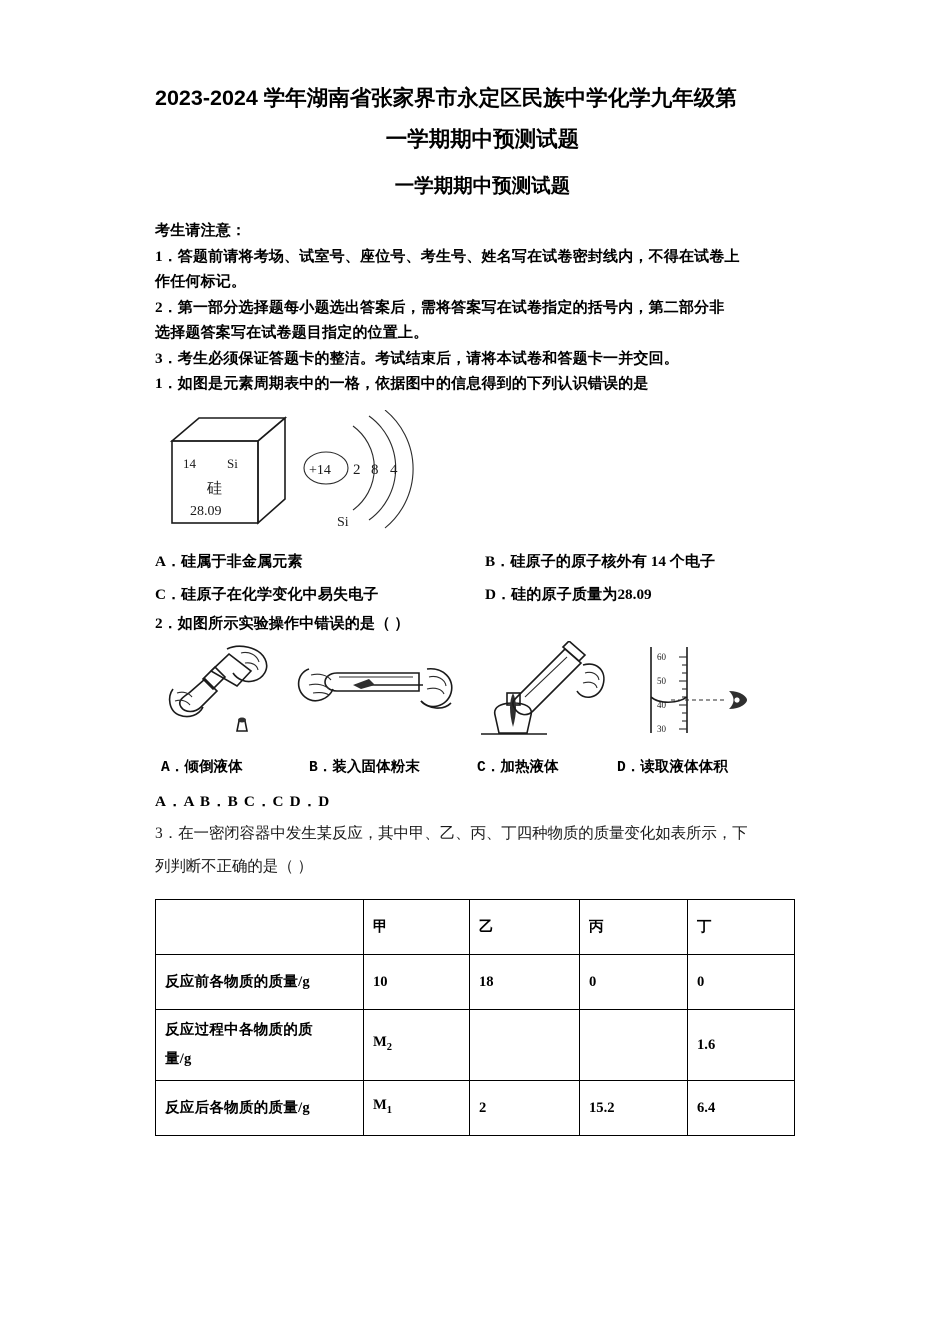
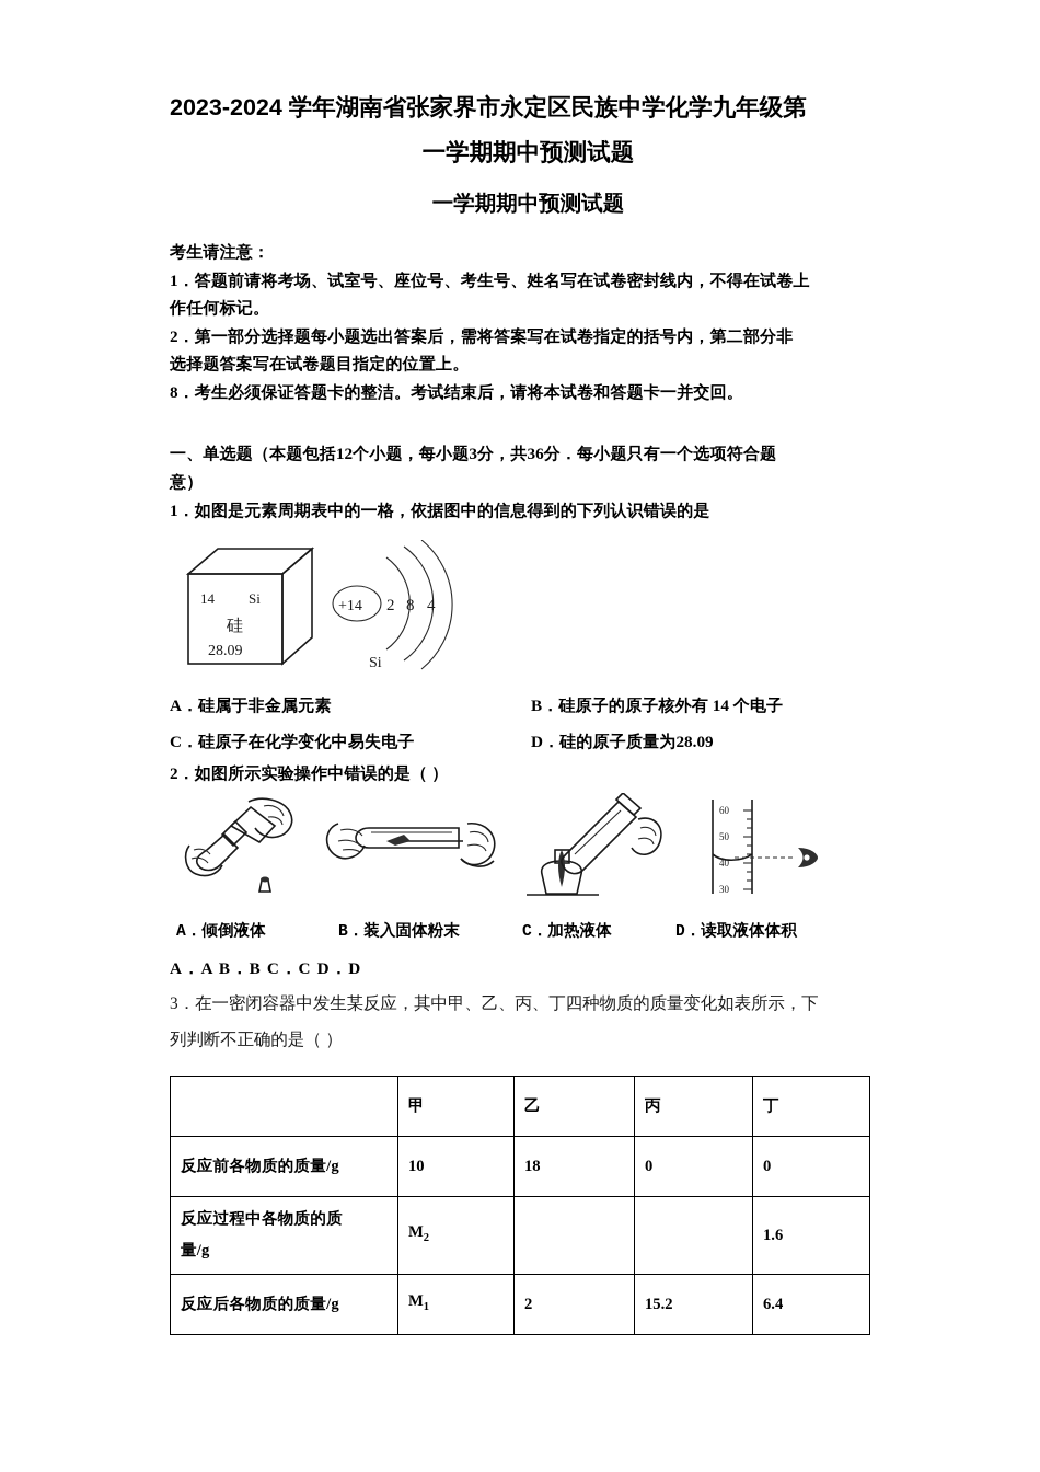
  2023-2024 学年湖南省张家界市永定区民族中学化学九年级第
  一学期期中预测试题
  一学期期中预测试题
  考生请注意：
  1．答题前请将考场、试室号、座位号、考生号、姓名写在试卷密封线内，不得在试卷上
  作任何标记。
  2．第一部分选择题每小题选出答案后，需将答案写在试卷指定的括号内，第二部分非
  选择题答案写在试卷题目指定的位置上。
- 3．考生必须保证答题卡的整洁。考试结束后，请将本试卷和答题卡一并交回。
+ 8．考生必须保证答题卡的整洁。考试结束后，请将本试卷和答题卡一并交回。
+ 一、单选题（本题包括12个小题，每小题3分，共36分．每小题只有一个选项符合题
+ 意）
  1．如图是元素周期表中的一格，依据图中的信息得到的下列认识错误的是
  14
  Si
  硅
  28.09
  +14
  2
  8
  4
  Si
  A．硅属于非金属元素
  B．硅原子的原子核外有 14 个电子
  C．硅原子在化学变化中易失电子
  D．硅的原子质量为28.09
  2．如图所示实验操作中错误的是（ ）
  60
  50
  40
  30
  A．倾倒液体
  B．装入固体粉末
  C．加热液体
  D．读取液体体积
  A．A B．B C．C D．D
  3．在一密闭容器中发生某反应，其中甲、乙、丙、丁四种物质的质量变化如表所示，下
  列判断不正确的是（ ）
  	甲	乙	丙	丁
  反应前各物质的质量/g	10	18	0	0
  反应过程中各物质的质 量/g	M2			1.6
  反应后各物质的质量/g	M1	2	15.2	6.4
